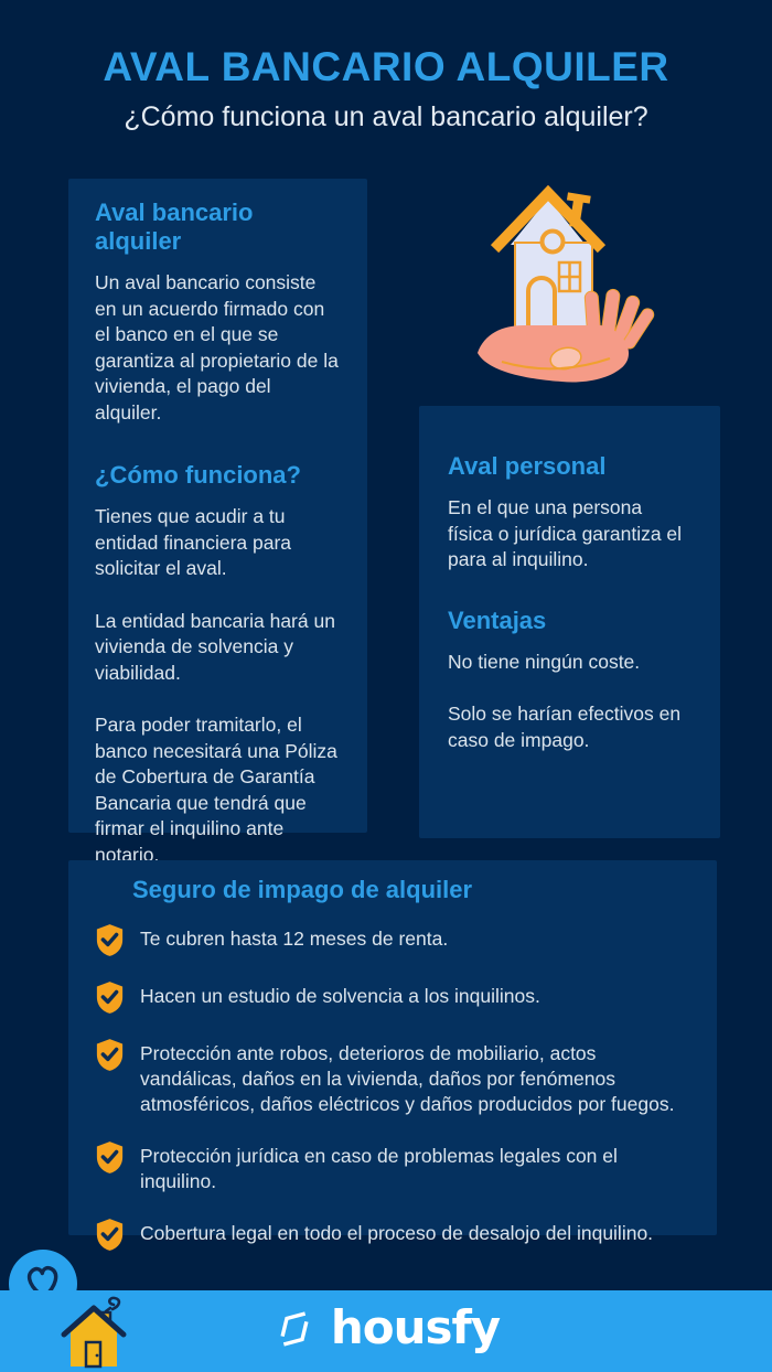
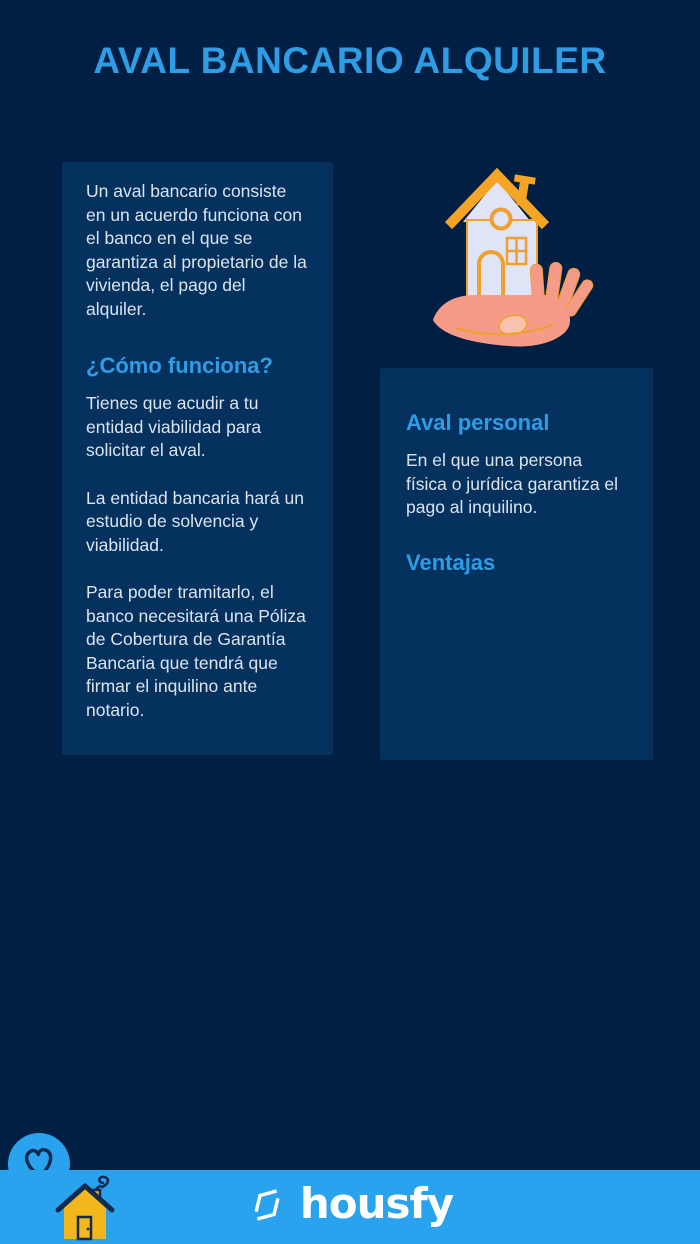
  AVAL BANCARIO ALQUILER
- ¿Cómo funciona un aval bancario alquiler?
- Aval bancario alquiler
- Un aval bancario consiste en un acuerdo firmado con el banco en el que se garantiza al propietario de la vivienda, el pago del alquiler.
+ Un aval bancario consiste en un acuerdo funciona con el banco en el que se garantiza al propietario de la vivienda, el pago del alquiler.
  ¿Cómo funciona?
- Tienes que acudir a tu entidad financiera para solicitar el aval.
+ Tienes que acudir a tu entidad viabilidad para solicitar el aval.
- La entidad bancaria hará un vivienda de solvencia y viabilidad.
+ La entidad bancaria hará un estudio de solvencia y viabilidad.
  Para poder tramitarlo, el banco necesitará una Póliza de Cobertura de Garantía Bancaria que tendrá que firmar el inquilino ante notario.
  Aval personal
- En el que una persona física o jurídica garantiza el para al inquilino.
+ En el que una persona física o jurídica garantiza el pago al inquilino.
  Ventajas
- No tiene ningún coste.
- Solo se harían efectivos en caso de impago.
- Seguro de impago de alquiler
- Te cubren hasta 12 meses de renta.
- Hacen un estudio de solvencia a los inquilinos.
- Protección ante robos, deterioros de mobiliario, actos vandálicas, daños en la vivienda, daños por fenómenos atmosféricos, daños eléctricos y daños producidos por fuegos.
- Protección jurídica en caso de problemas legales con el inquilino.
- Cobertura legal en todo el proceso de desalojo del inquilino.
  housfy
